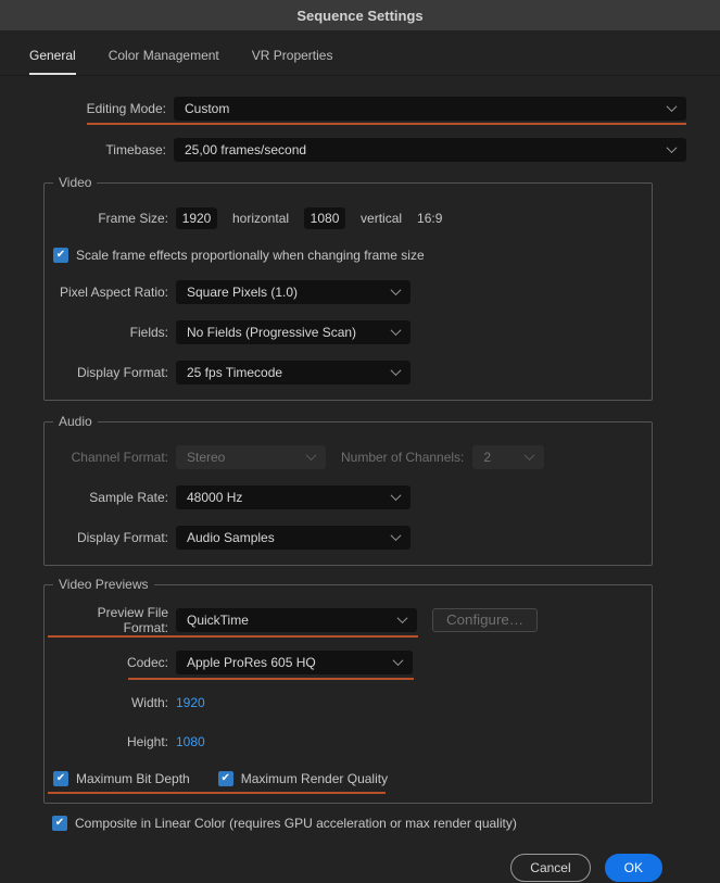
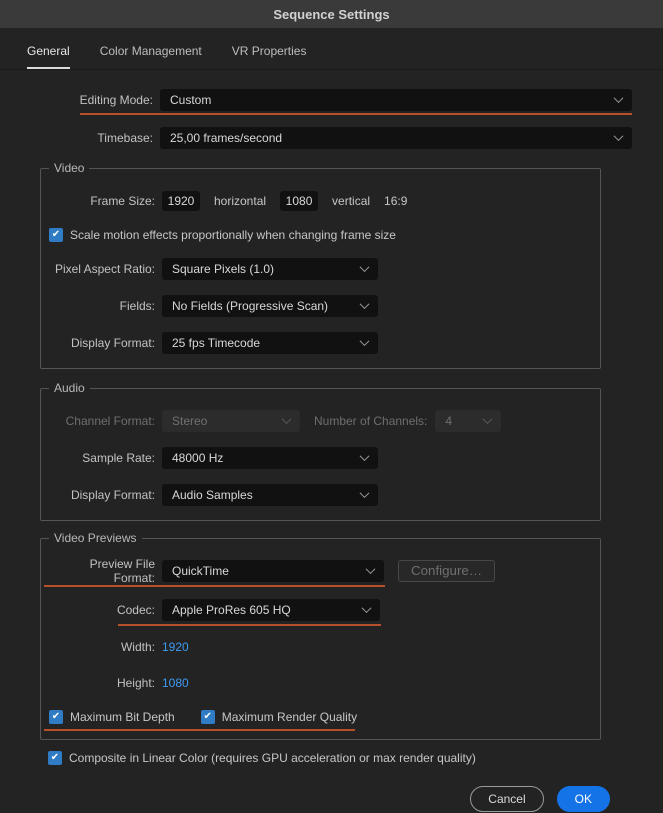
  Sequence Settings
  General
  Color Management
  VR Properties
  Editing Mode:
  Custom
  Timebase:
  25,00 frames/second
  Video
  Frame Size:
  1920
  horizontal
  1080
  vertical
  16:9
  ✔
- Scale frame effects proportionally when changing frame size
+ Scale motion effects proportionally when changing frame size
  Pixel Aspect Ratio:
  Square Pixels (1.0)
  Fields:
  No Fields (Progressive Scan)
  Display Format:
  25 fps Timecode
  Audio
  Channel Format:
  Stereo
  Number of Channels:
- 2
+ 4
  Sample Rate:
  48000 Hz
  Display Format:
  Audio Samples
  Video Previews
  Preview File Format:
  QuickTime
  Configure…
  Codec:
  Apple ProRes 605 HQ
  Width:
  1920
  Height:
  1080
  ✔
  Maximum Bit Depth
  ✔
  Maximum Render Quality
  ✔
  Composite in Linear Color (requires GPU acceleration or max render quality)
  Cancel
  OK
